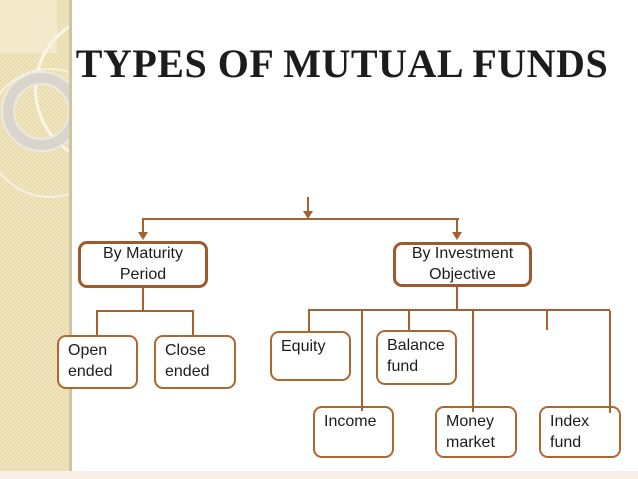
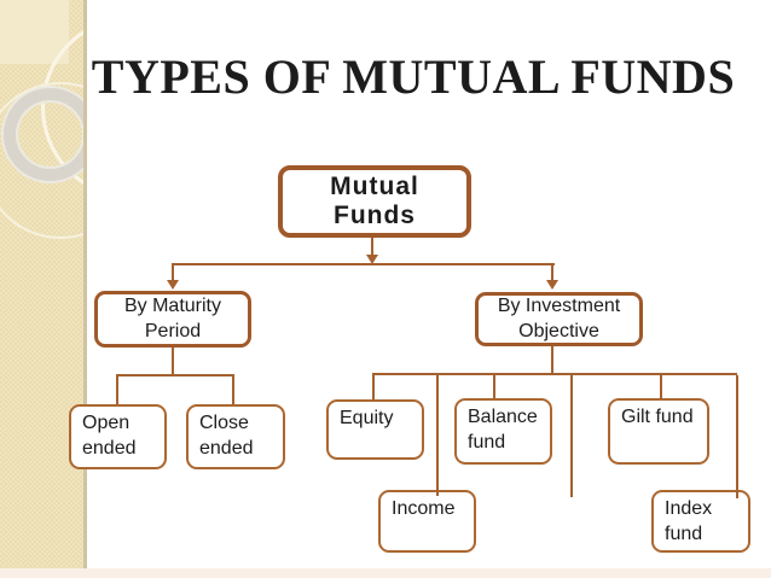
  TYPES OF MUTUAL FUNDS
+ Mutual
+ Funds
  By Maturity Period
  By Investment Objective
  Open
  ended
  Close
  ended
  Equity
  Balance
  fund
+ Gilt fund
  Income
- Money
- market
  Index
  fund
